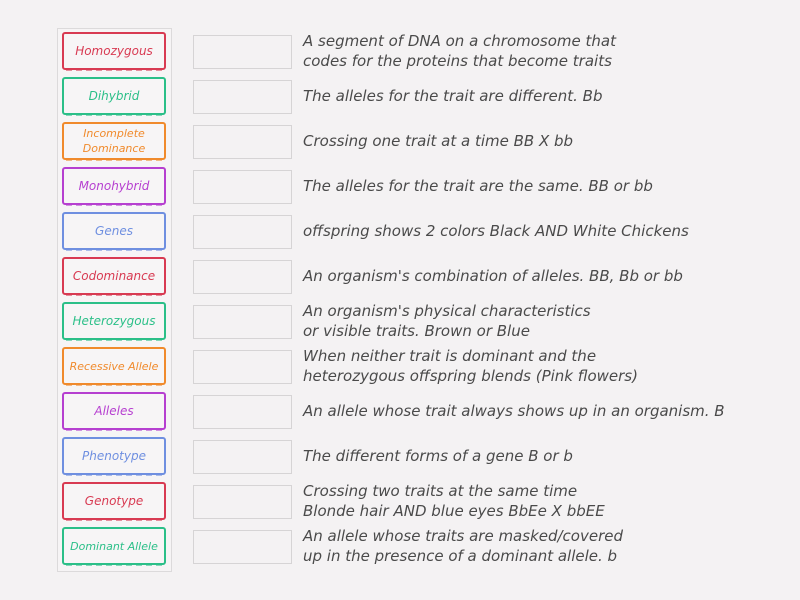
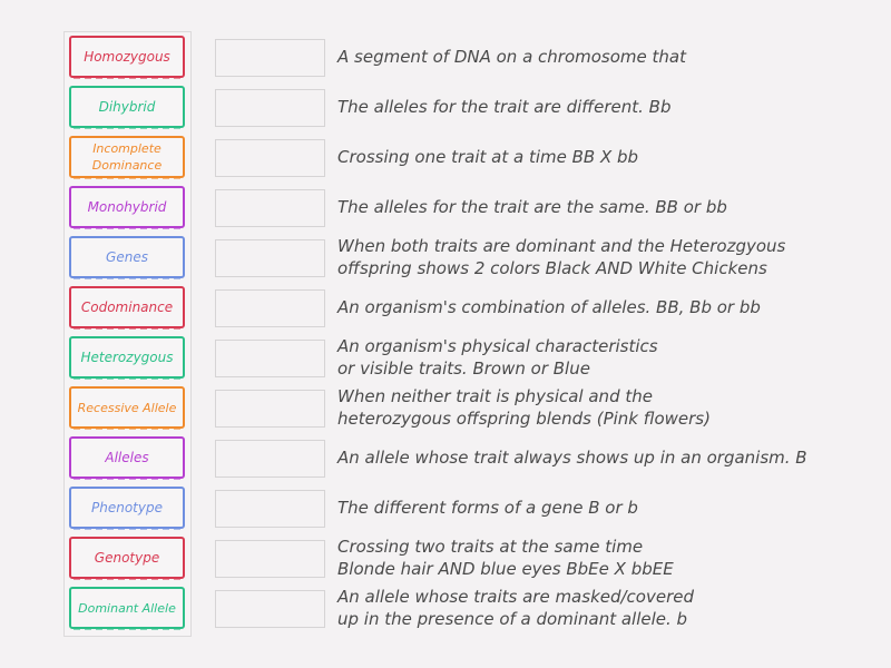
  Homozygous
  A segment of DNA on a chromosome that
- codes for the proteins that become traits
  Dihybrid
  The alleles for the trait are different. Bb
  Incomplete Dominance
  Crossing one trait at a time BB X bb
  Monohybrid
  The alleles for the trait are the same. BB or bb
  Genes
+ When both traits are dominant and the Heterozgyous
  offspring shows 2 colors Black AND White Chickens
  Codominance
  An organism's combination of alleles. BB, Bb or bb
  Heterozygous
  An organism's physical characteristics
  or visible traits. Brown or Blue
  Recessive Allele
- When neither trait is dominant and the
+ When neither trait is physical and the
  heterozygous offspring blends (Pink flowers)
  Alleles
  An allele whose trait always shows up in an organism. B
  Phenotype
  The different forms of a gene B or b
  Genotype
  Crossing two traits at the same time
  Blonde hair AND blue eyes BbEe X bbEE
  Dominant Allele
  An allele whose traits are masked/covered
  up in the presence of a dominant allele. b
